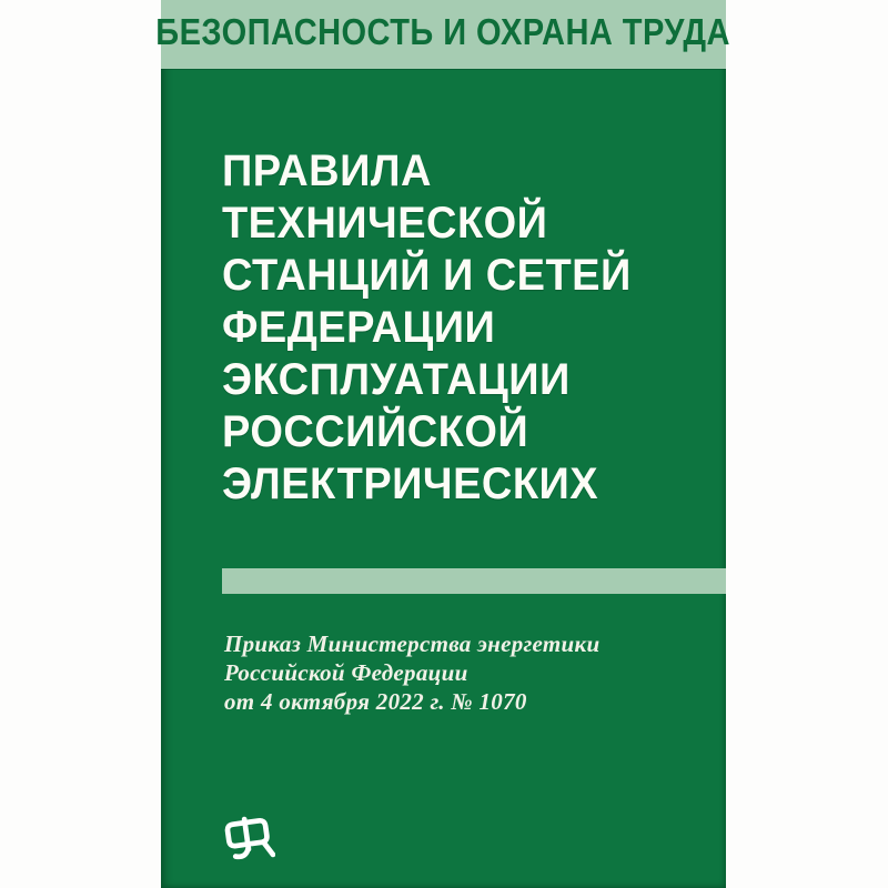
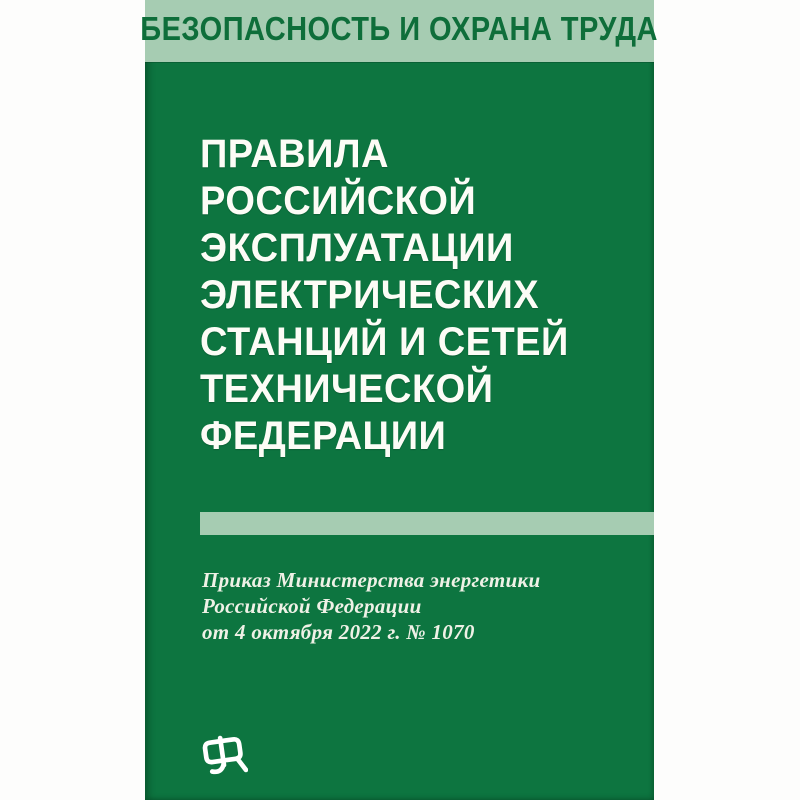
  БЕЗОПАСНОСТЬ И ОХРАНА ТРУДА
  ПРАВИЛА
- ТЕХНИЧЕСКОЙ
+ РОССИЙСКОЙ
- СТАНЦИЙ И СЕТЕЙ
+ ЭКСПЛУАТАЦИИ
- ФЕДЕРАЦИИ
+ ЭЛЕКТРИЧЕСКИХ
- ЭКСПЛУАТАЦИИ
+ СТАНЦИЙ И СЕТЕЙ
- РОССИЙСКОЙ
+ ТЕХНИЧЕСКОЙ
- ЭЛЕКТРИЧЕСКИХ
+ ФЕДЕРАЦИИ
  Приказ Министерства энергетики
  Российской Федерации
  от 4 октября 2022 г. № 1070
